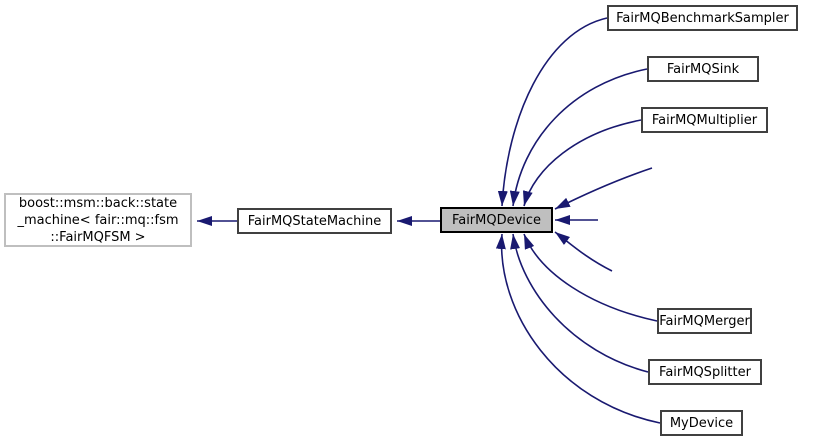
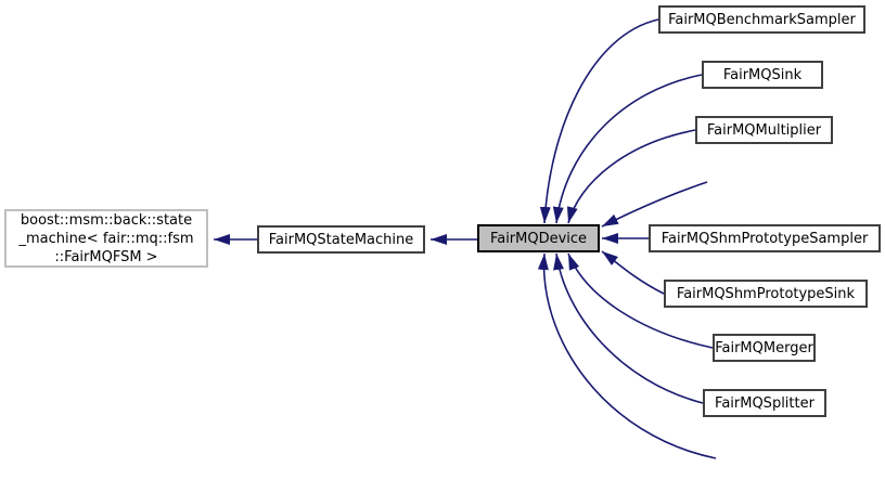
  boost::msm::back::state
  _machine< fair::mq::fsm
  ::FairMQFSM >
  FairMQStateMachine
  FairMQDevice
  FairMQBenchmarkSampler
  FairMQSink
  FairMQMultiplier
+ FairMQShmPrototypeSampler
+ FairMQShmPrototypeSink
  FairMQMerger
  FairMQSplitter
- MyDevice
